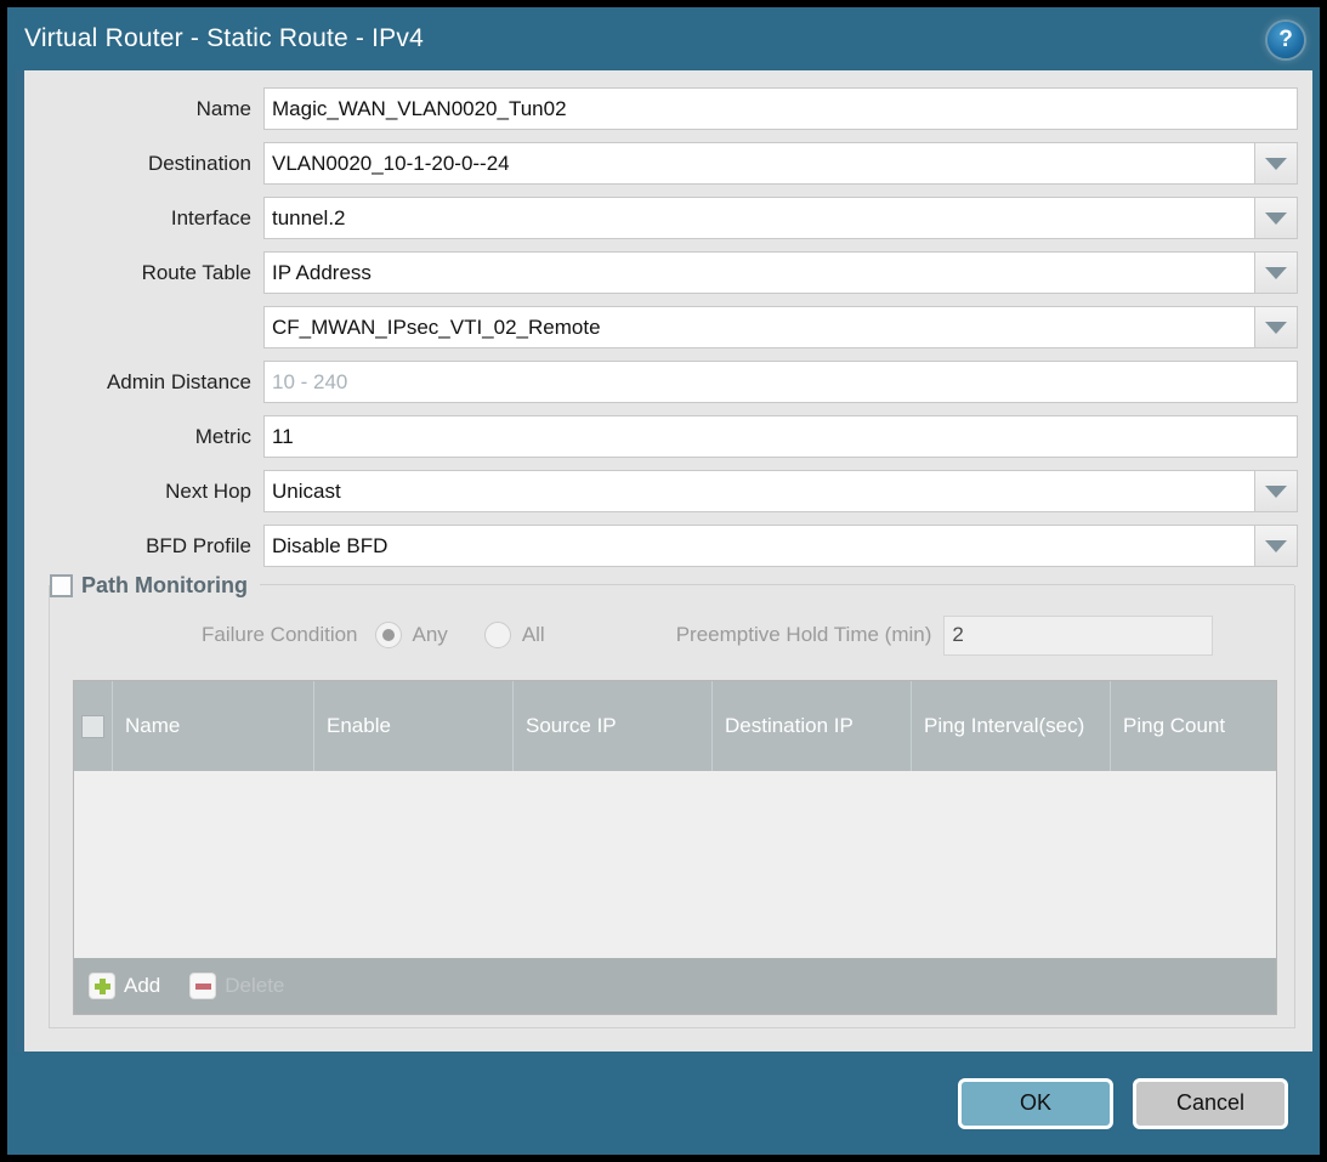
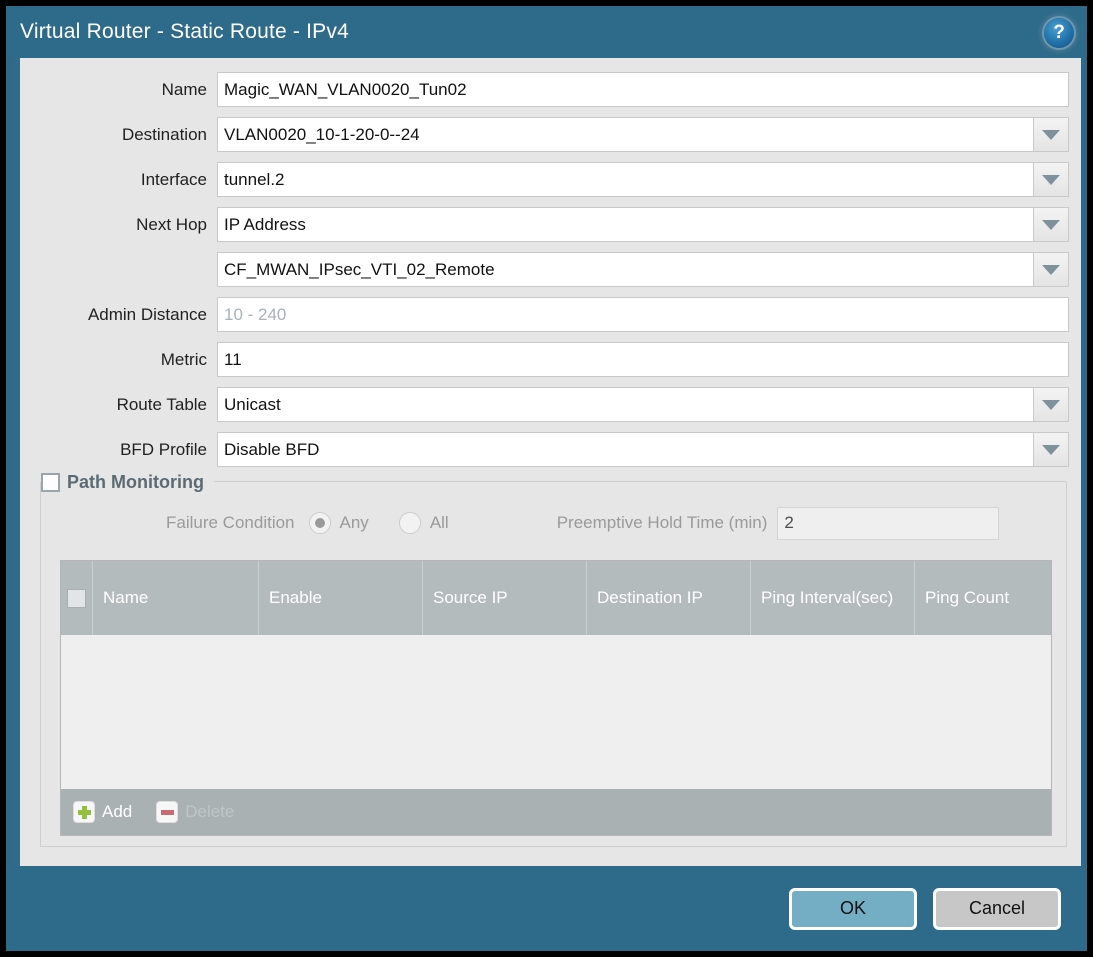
  Virtual Router - Static Route - IPv4
  ?
  Name
  Magic_WAN_VLAN0020_Tun02
  Destination
  VLAN0020_10-1-20-0--24
  Interface
  tunnel.2
- Route Table
+ Next Hop
  IP Address
  CF_MWAN_IPsec_VTI_02_Remote
  Admin Distance
  10 - 240
  Metric
  11
- Next Hop
+ Route Table
  Unicast
  BFD Profile
  Disable BFD
  Path Monitoring
  Failure Condition
  Any
  All
  Preemptive Hold Time (min)
  2
  Name
  Enable
  Source IP
  Destination IP
  Ping Interval(sec)
  Ping Count
  Add
  OK
  Cancel
